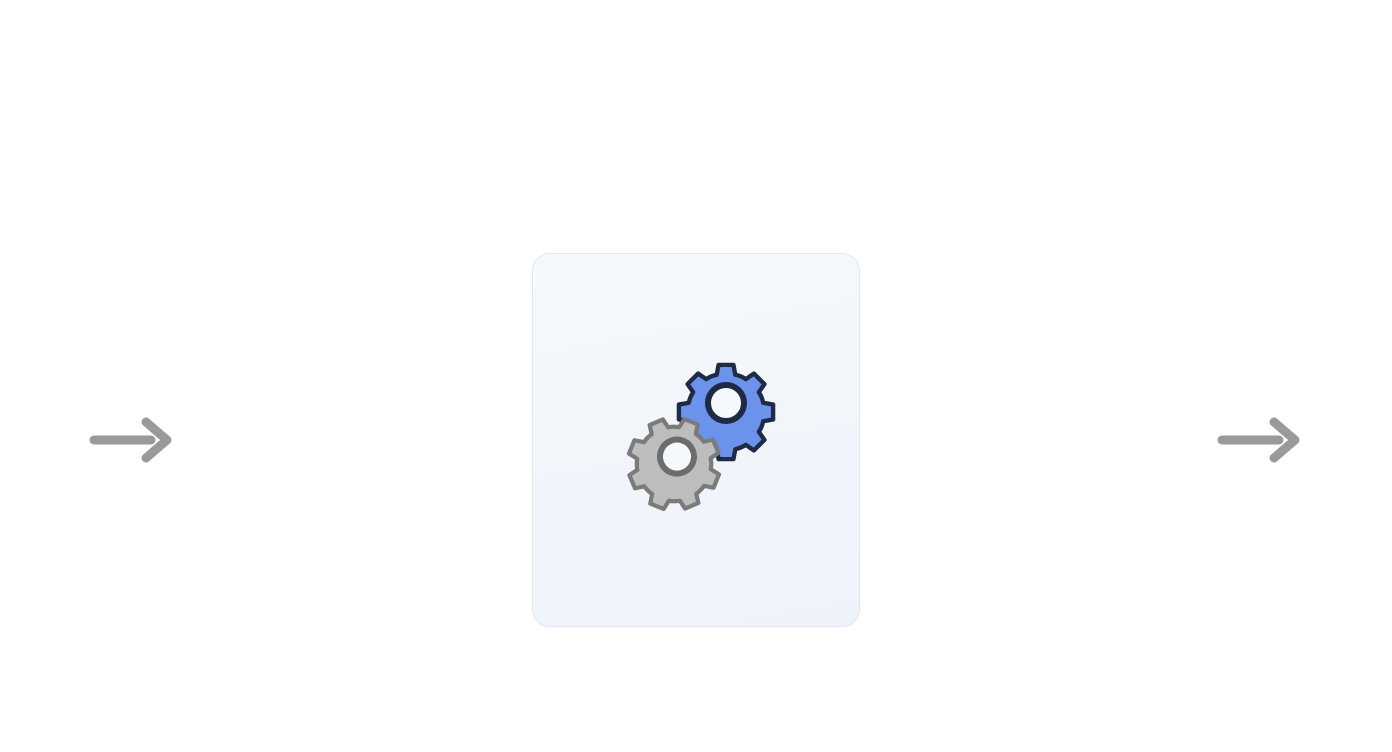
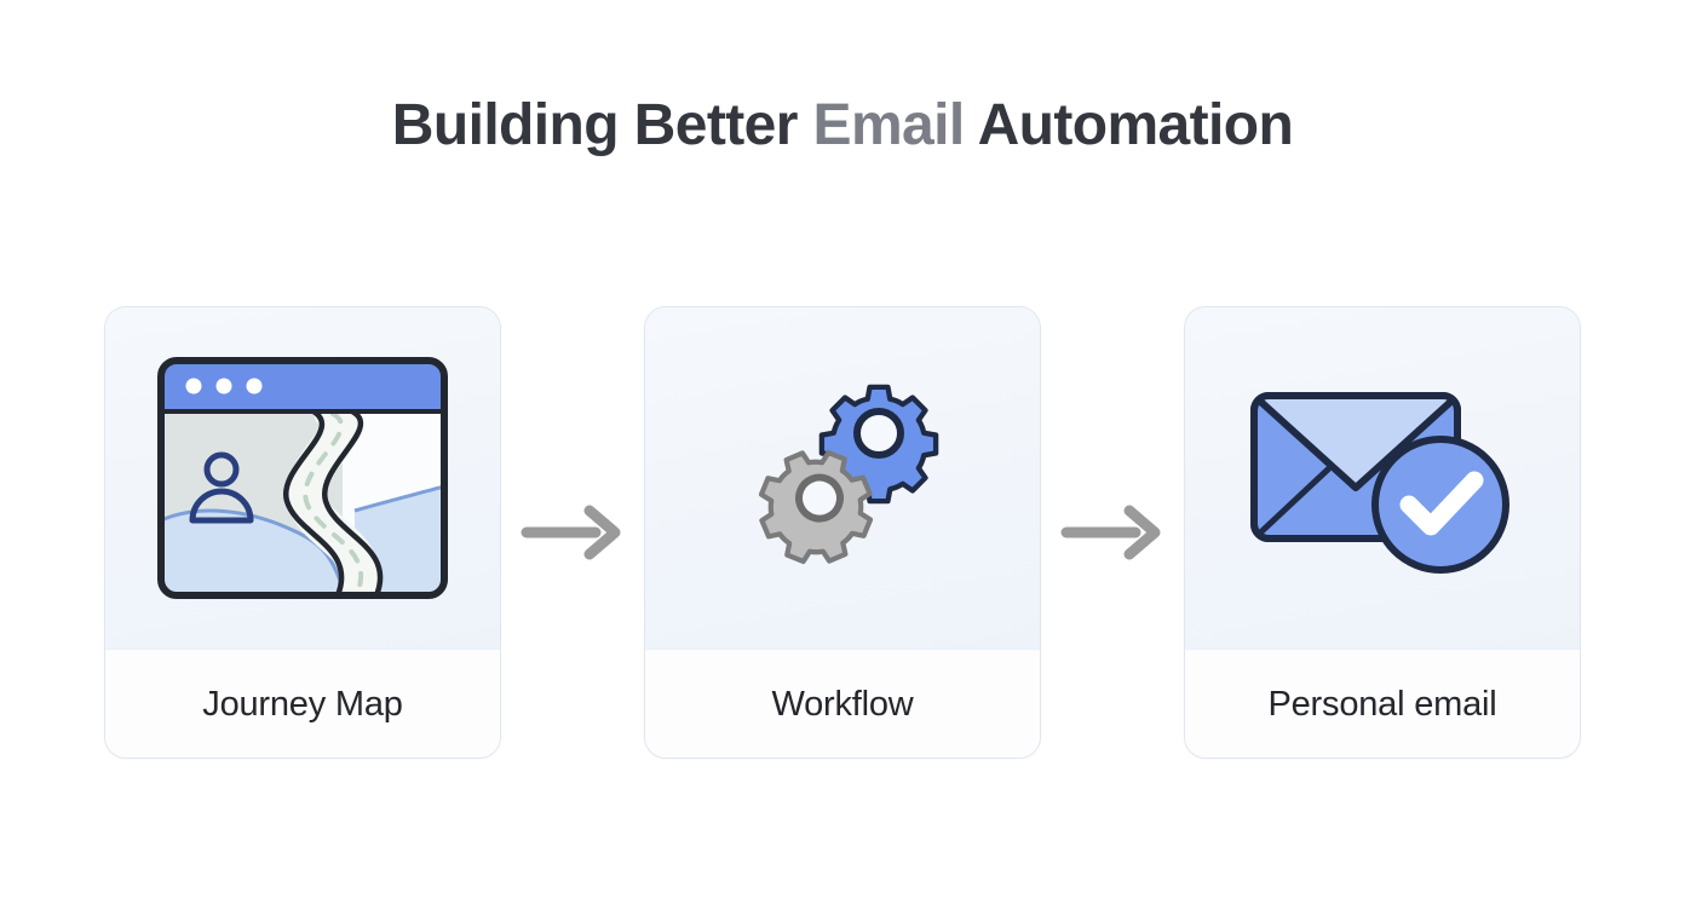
+ Building Better Email Automation
+ Journey Map
+ Workflow
+ Personal email
